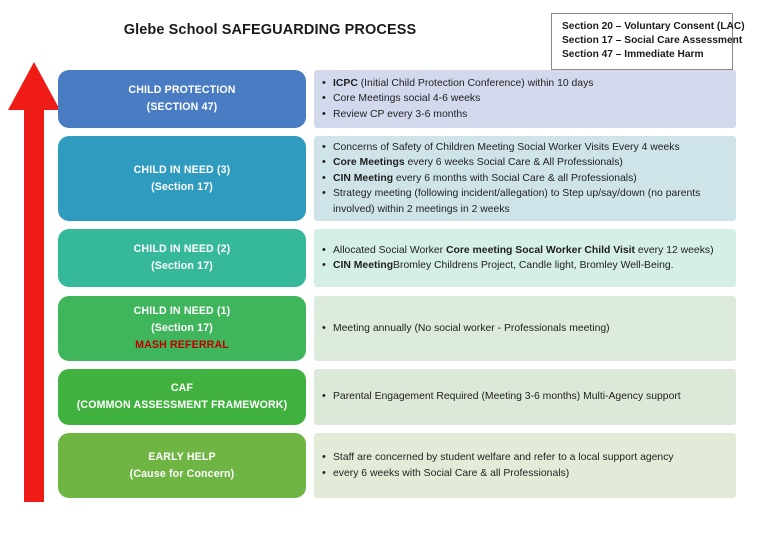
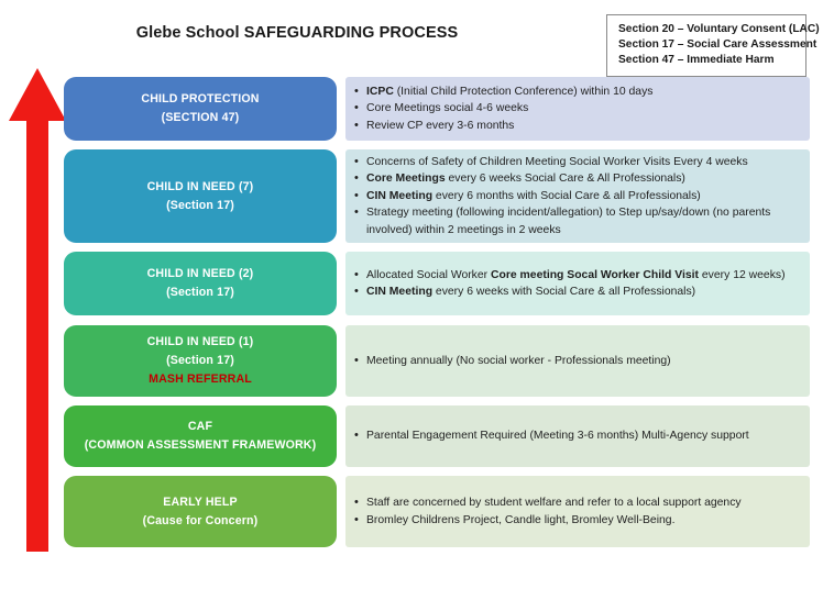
  Glebe School SAFEGUARDING PROCESS
  Section 20 – Voluntary Consent (LAC)
  Section 17 – Social Care Assessment
  Section 47 – Immediate Harm
  CHILD PROTECTION
  (SECTION 47)
  •
  ICPC (Initial Child Protection Conference) within 10 days
  •
  Core Meetings social 4-6 weeks
  •
  Review CP every 3-6 months
- CHILD IN NEED (3)
+ CHILD IN NEED (7)
  (Section 17)
  •
  Concerns of Safety of Children Meeting Social Worker Visits Every 4 weeks
  •
  Core Meetings every 6 weeks Social Care & All Professionals)
  •
  CIN Meeting every 6 months with Social Care & all Professionals)
  •
  Strategy meeting (following incident/allegation) to Step up/say/down (no parents involved) within 2 meetings in 2 weeks
  CHILD IN NEED (2)
  (Section 17)
  •
  Allocated Social Worker Core meeting Socal Worker Child Visit every 12 weeks)
  •
- CIN MeetingBromley Childrens Project, Candle light, Bromley Well-Being.
+ CIN Meeting every 6 weeks with Social Care & all Professionals)
  CHILD IN NEED (1)
  (Section 17)
  MASH REFERRAL
  •
  Meeting annually (No social worker - Professionals meeting)
  CAF
  (COMMON ASSESSMENT FRAMEWORK)
  •
  Parental Engagement Required (Meeting 3-6 months) Multi-Agency support
  EARLY HELP
  (Cause for Concern)
  •
  Staff are concerned by student welfare and refer to a local support agency
  •
- every 6 weeks with Social Care & all Professionals)
+ Bromley Childrens Project, Candle light, Bromley Well-Being.
